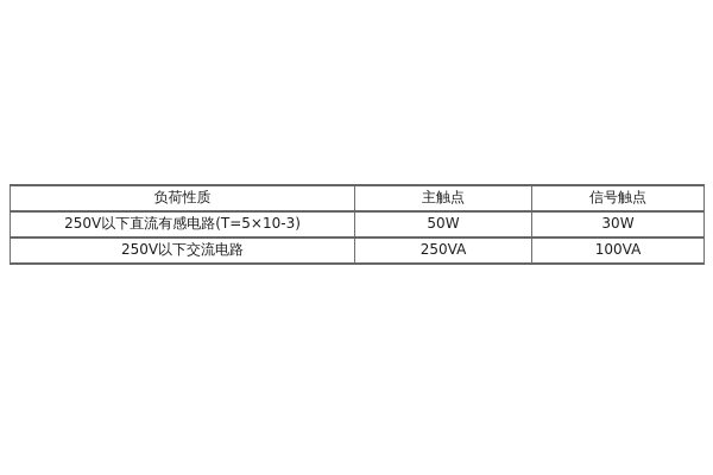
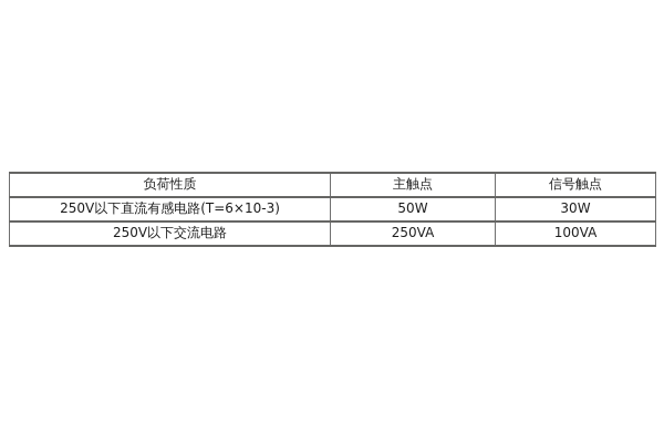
  负荷性质	主触点	信号触点
- 250V以下直流有感电路(T=5×10-3)	50W	30W
+ 250V以下直流有感电路(T=6×10-3)	50W	30W
  250V以下交流电路	250VA	100VA
